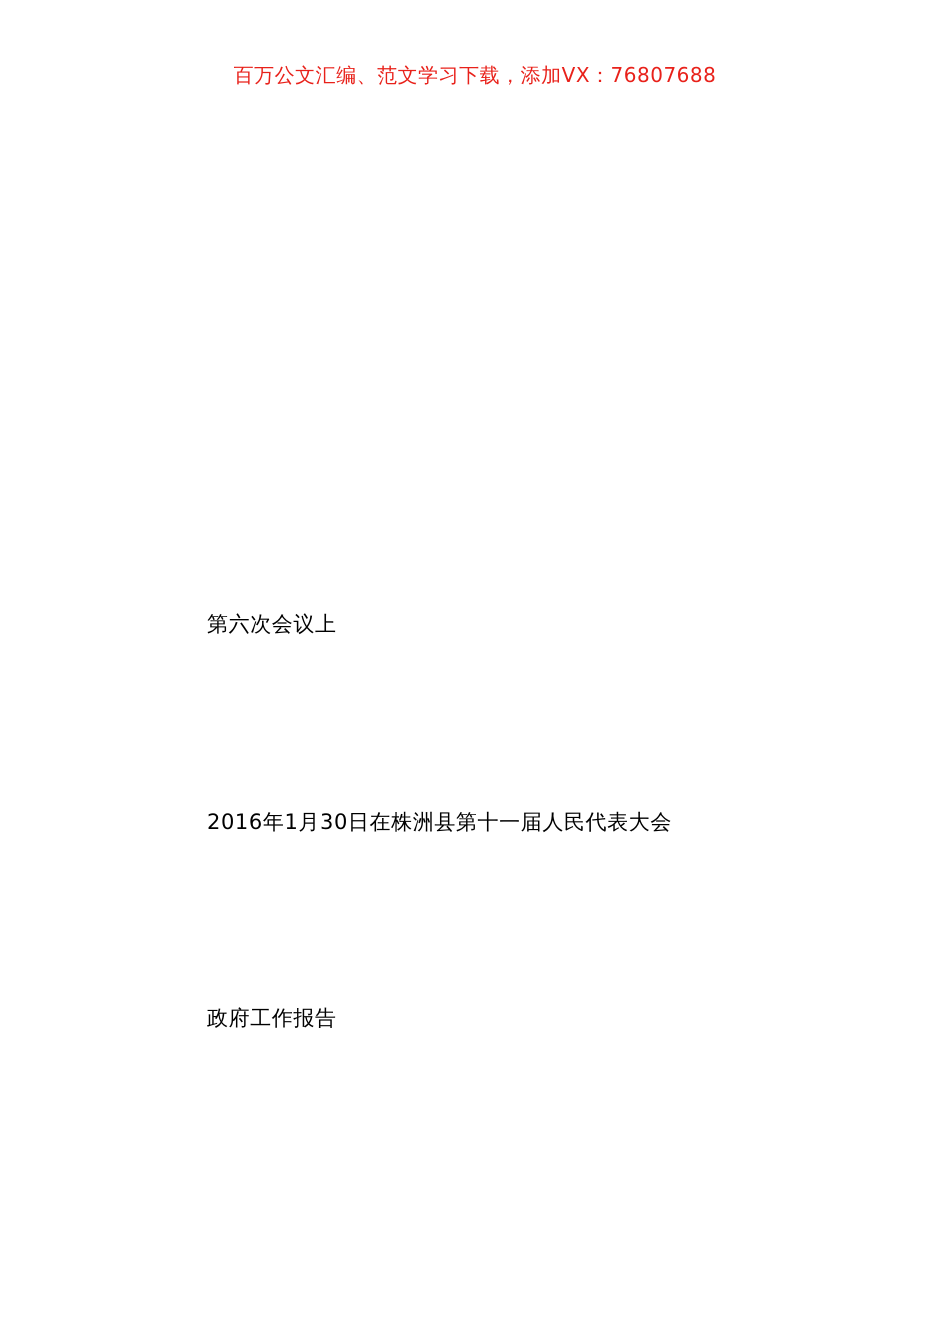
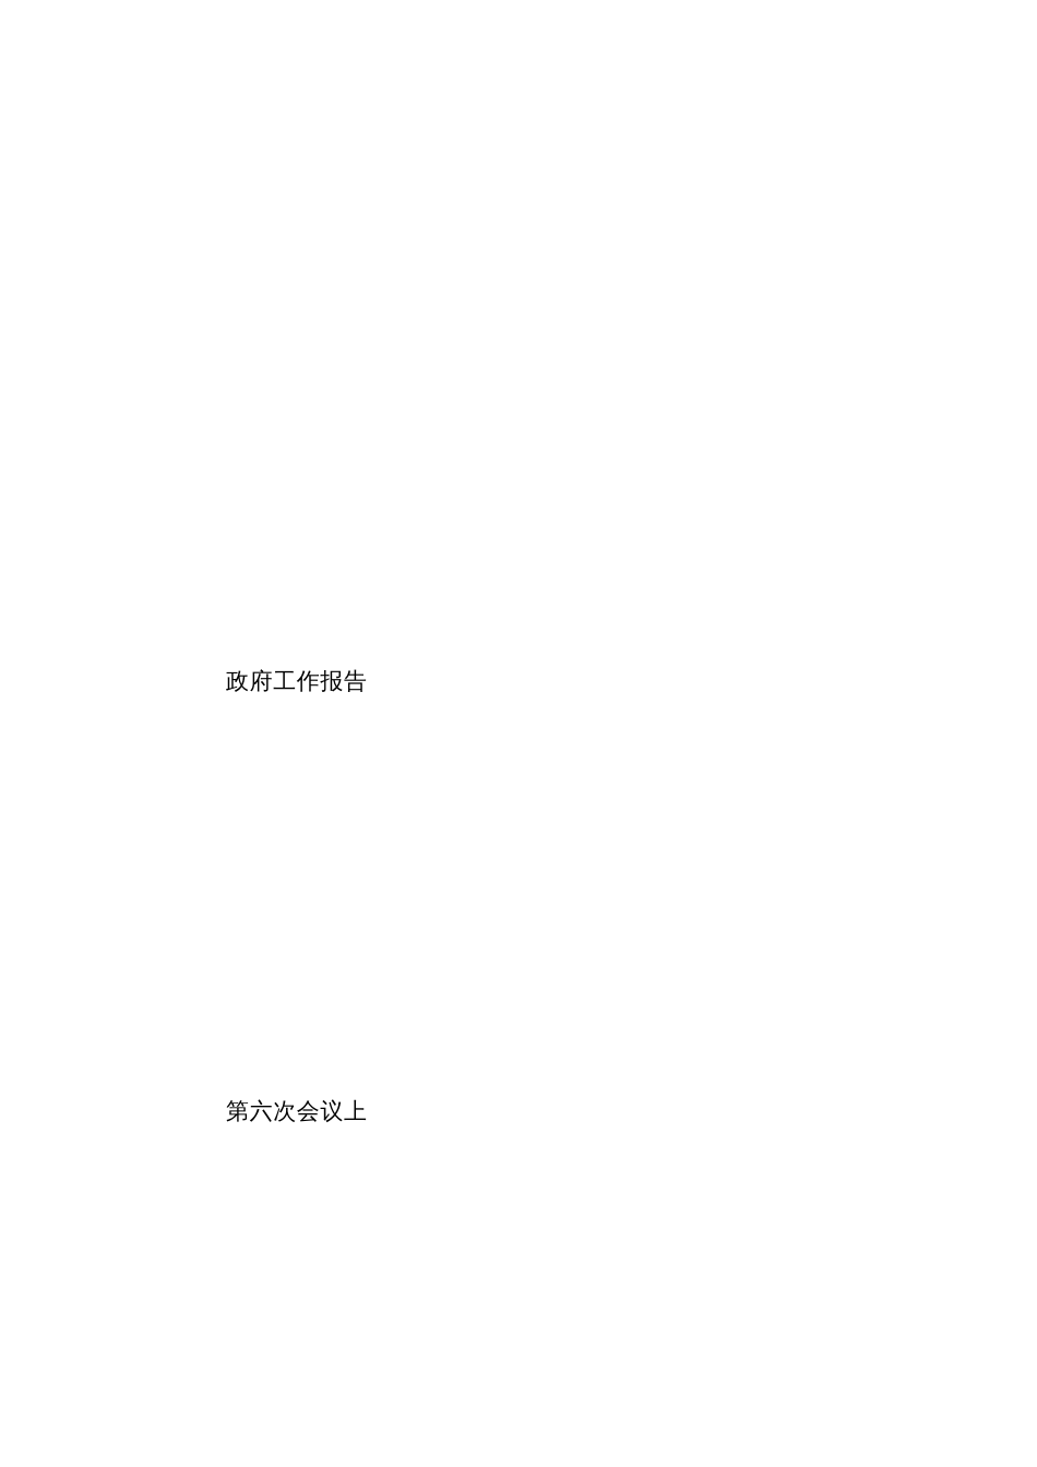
- 百万公文汇编、范文学习下载，添加VX：76807688
- 第六次会议上
+ 政府工作报告
- 2016年1月30日在株洲县第十一届人民代表大会
- 政府工作报告
+ 第六次会议上
